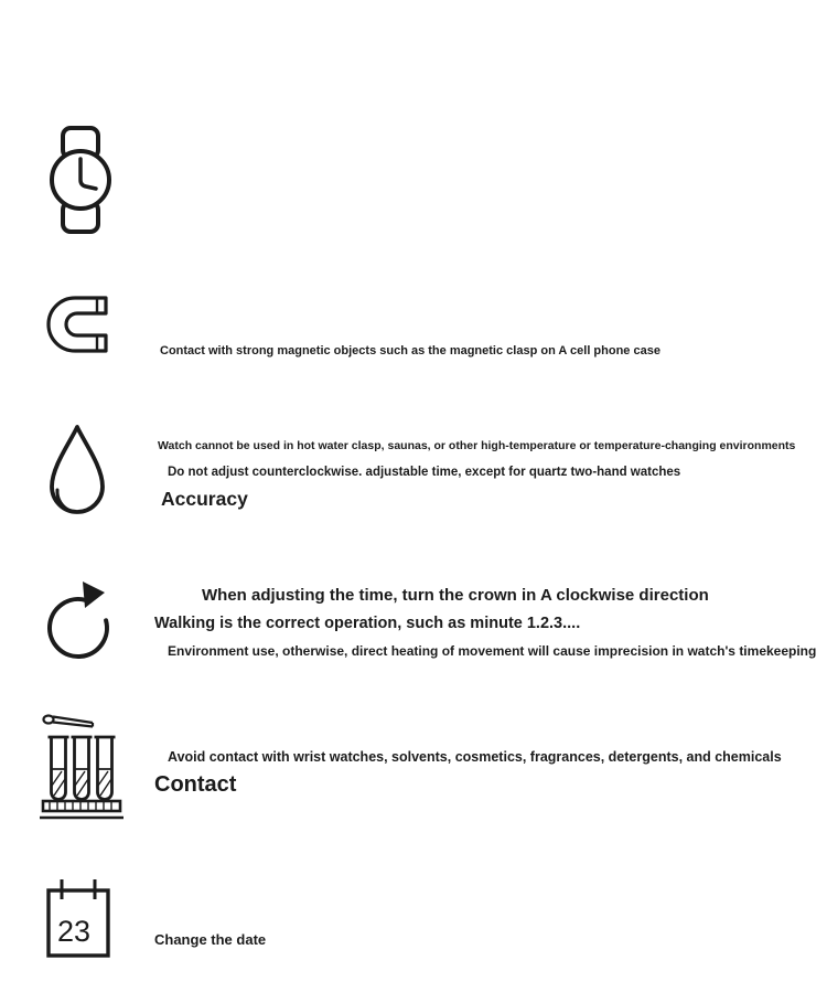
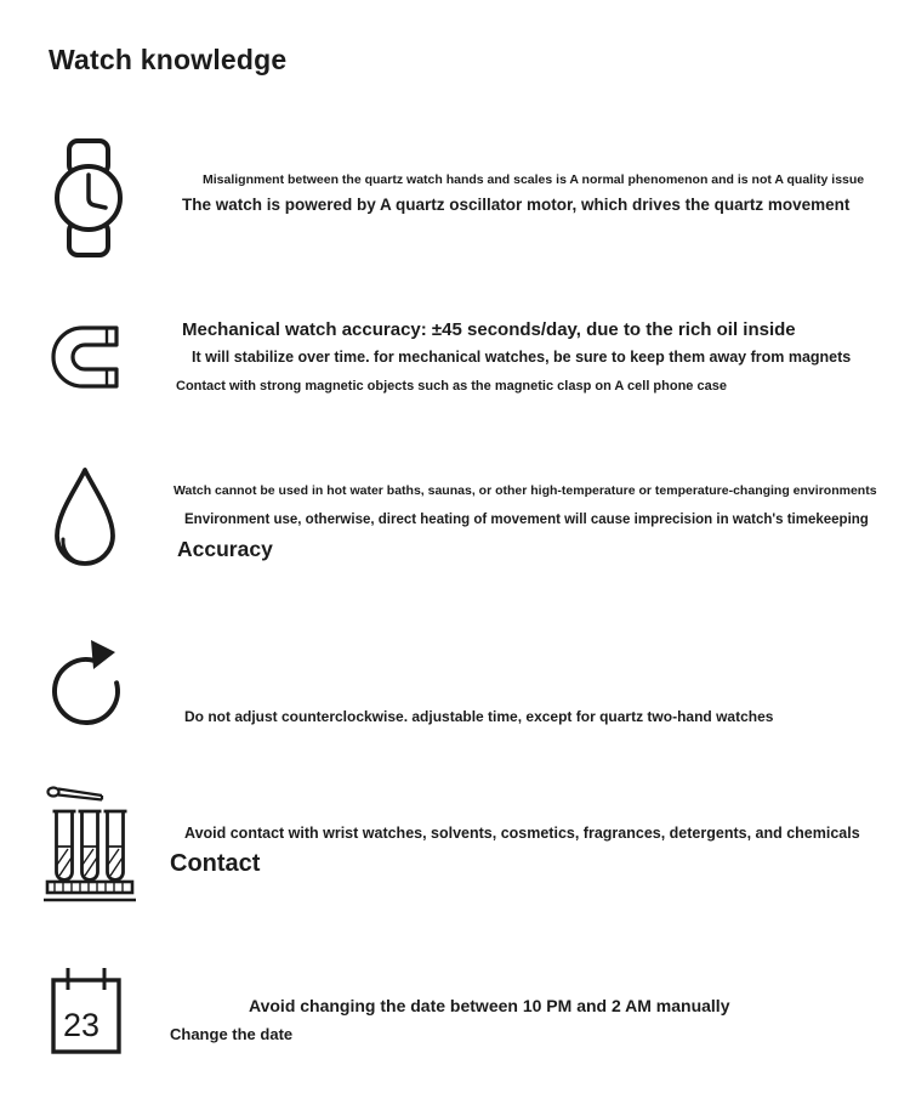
+ Watch knowledge
+ Misalignment between the quartz watch hands and scales is A normal phenomenon and is not A quality issue
+ The watch is powered by A quartz oscillator motor, which drives the quartz movement
+ Mechanical watch accuracy: ±45 seconds/day, due to the rich oil inside
+ It will stabilize over time. for mechanical watches, be sure to keep them away from magnets
  Contact with strong magnetic objects such as the magnetic clasp on A cell phone case
- Watch cannot be used in hot water clasp, saunas, or other high-temperature or temperature-changing environments
+ Watch cannot be used in hot water baths, saunas, or other high-temperature or temperature-changing environments
- Do not adjust counterclockwise. adjustable time, except for quartz two-hand watches
+ Environment use, otherwise, direct heating of movement will cause imprecision in watch's timekeeping
  Accuracy
- When adjusting the time, turn the crown in A clockwise direction
- Walking is the correct operation, such as minute 1.2.3....
- Environment use, otherwise, direct heating of movement will cause imprecision in watch's timekeeping
+ Do not adjust counterclockwise. adjustable time, except for quartz two-hand watches
  Avoid contact with wrist watches, solvents, cosmetics, fragrances, detergents, and chemicals
  Contact
  23
+ Avoid changing the date between 10 PM and 2 AM manually
  Change the date
